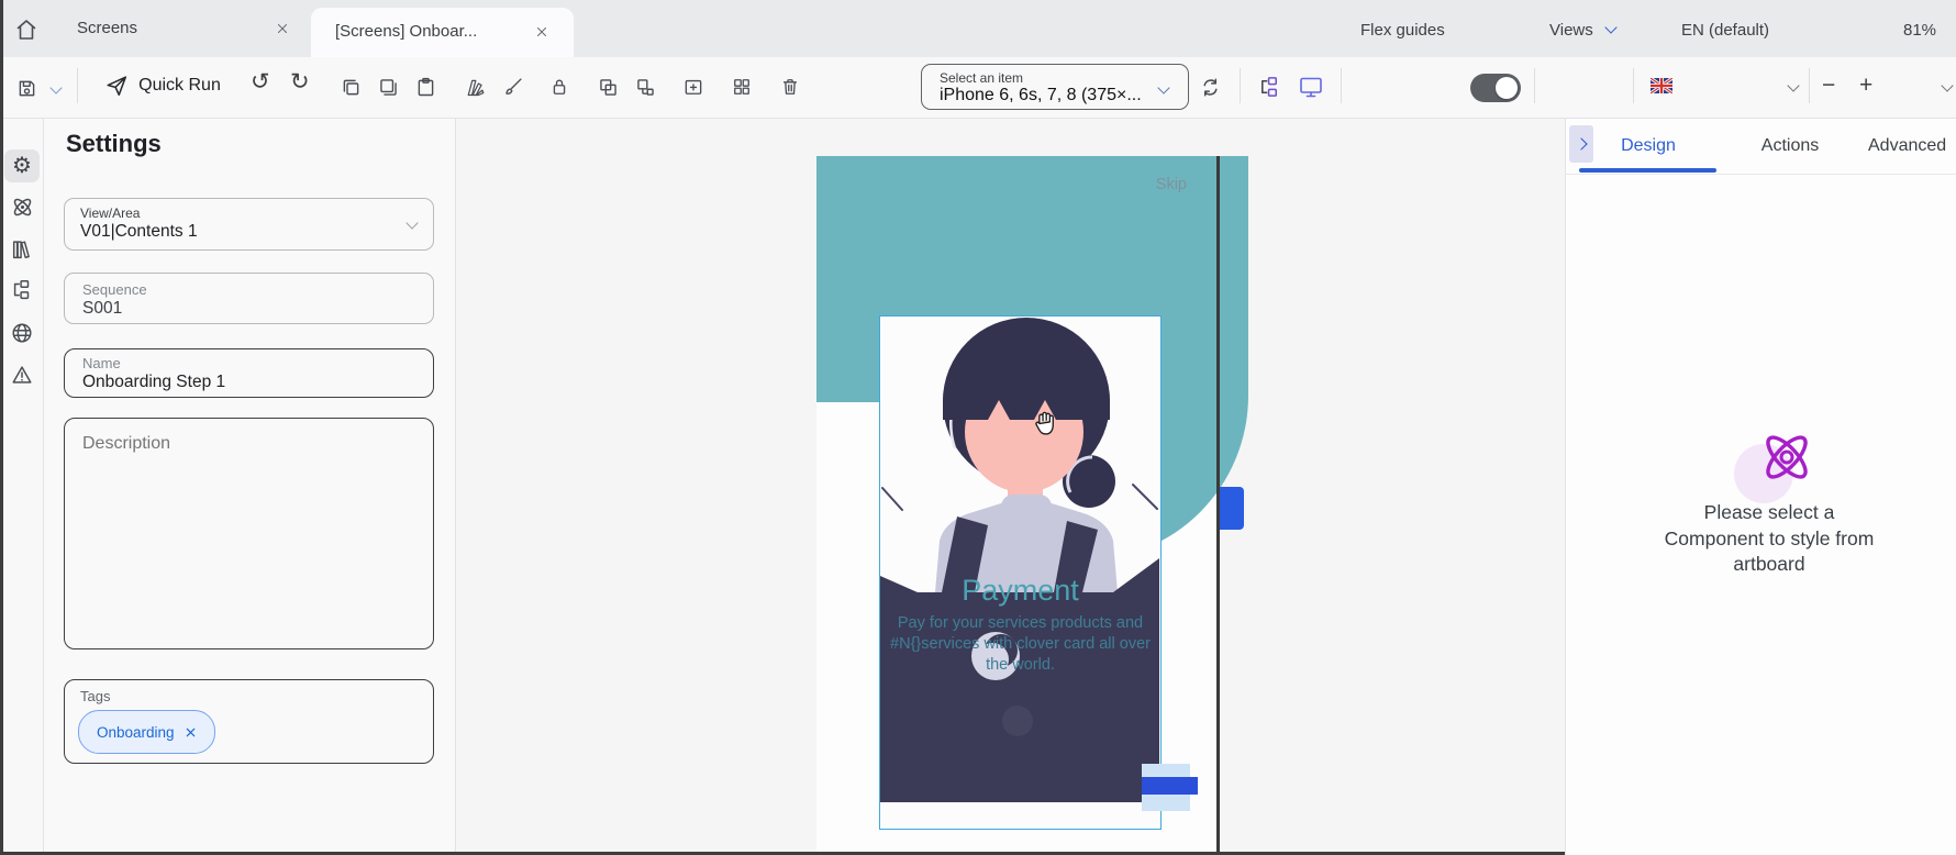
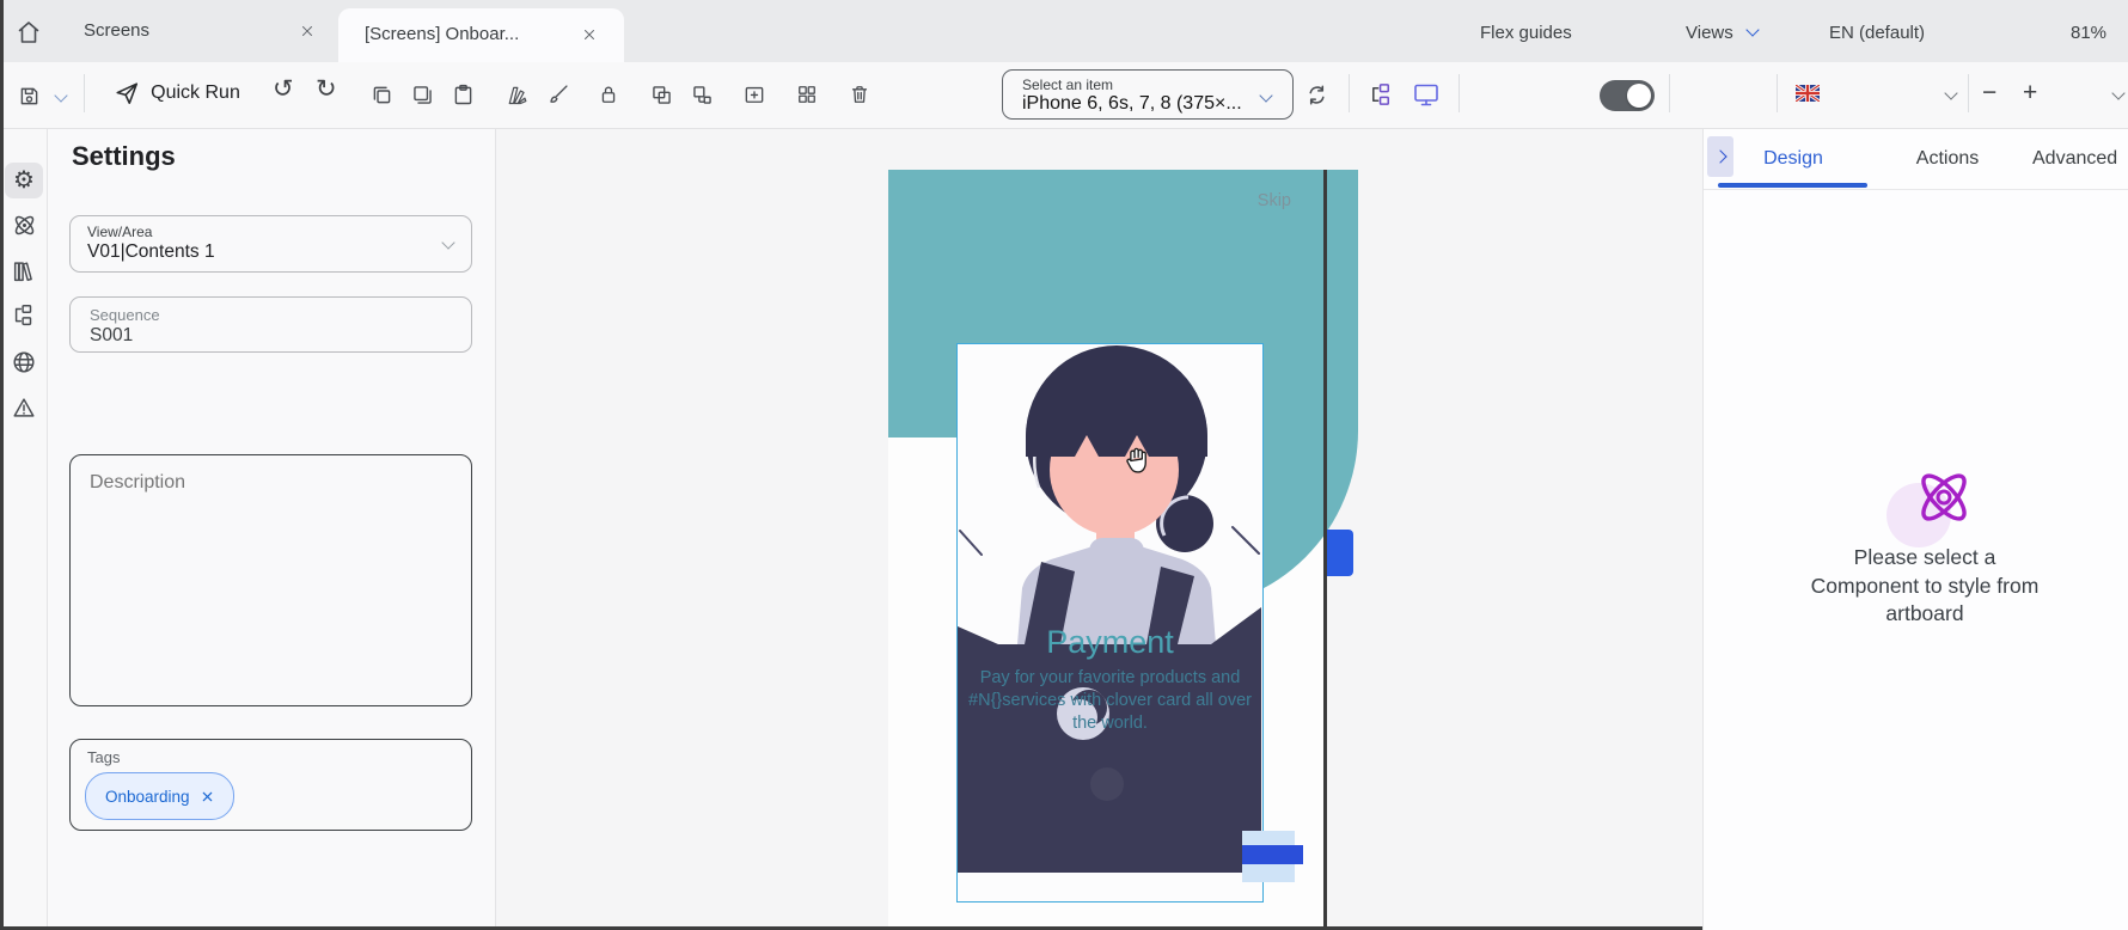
  Screens
  [Screens] Onboar...
  Quick Run
  ↺
  ↻
  Select an item
  iPhone 6, 6s, 7, 8 (375×...
  Flex guides
  Views
  EN (default)
  −
  +
  81%
  ⚙
  Settings
  View/Area
  V01|Contents 1
  Sequence
  S001
- Name
- Onboarding Step 1
  Description
  Tags
  Onboarding
  Skip
  Payment
- Pay for your services products and
+ Pay for your favorite products and
  #N{}services with clover card all over
  the world.
  Design
  Actions
  Advanced
  Please select a
  Component to style from
  artboard
